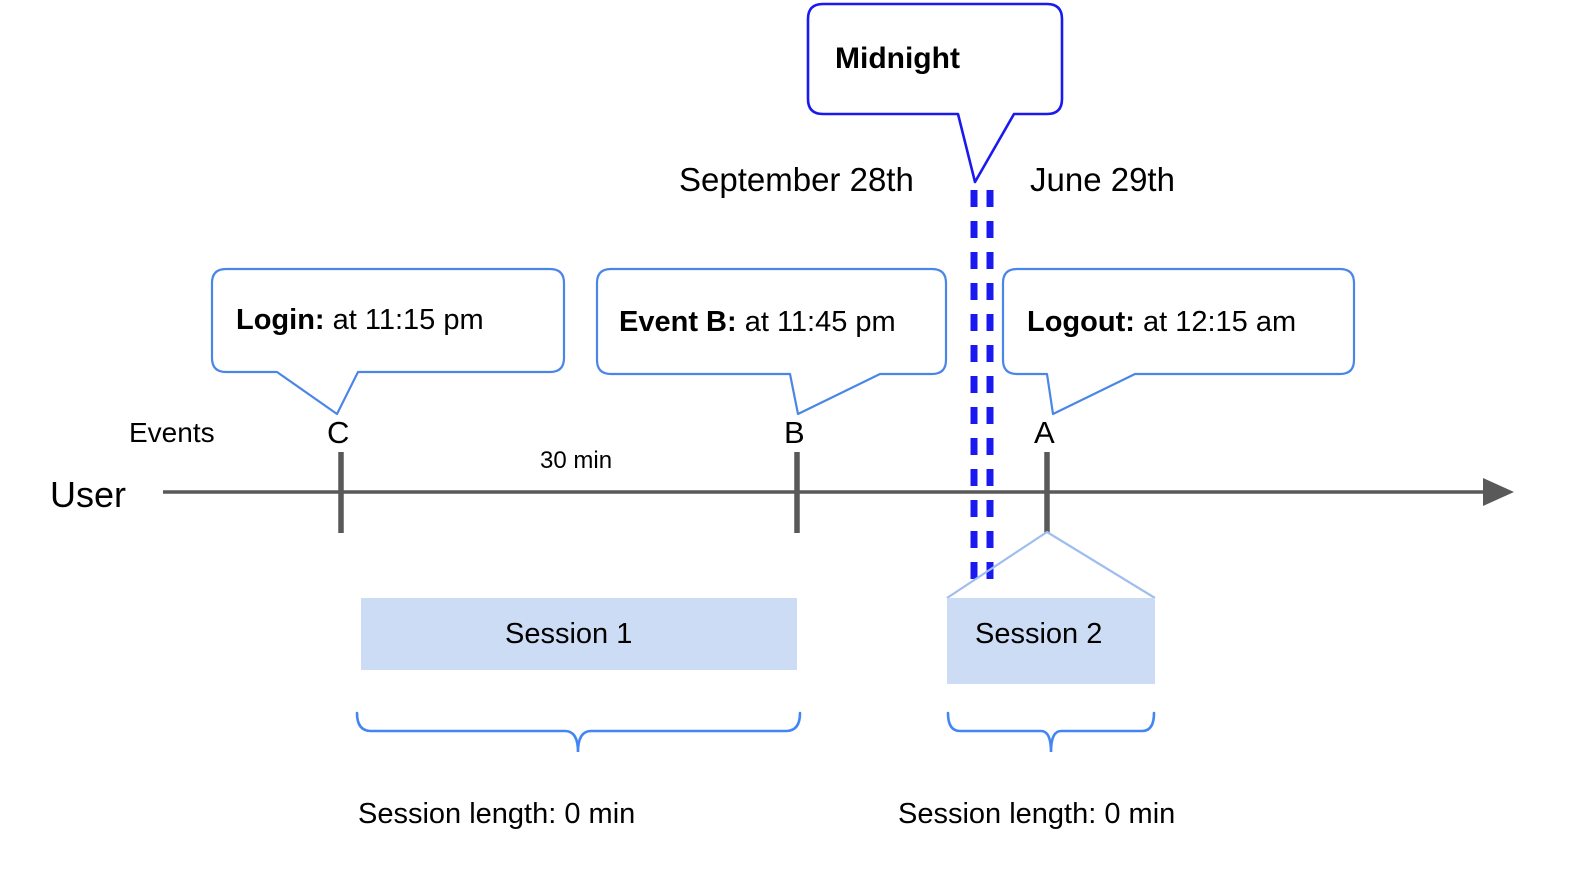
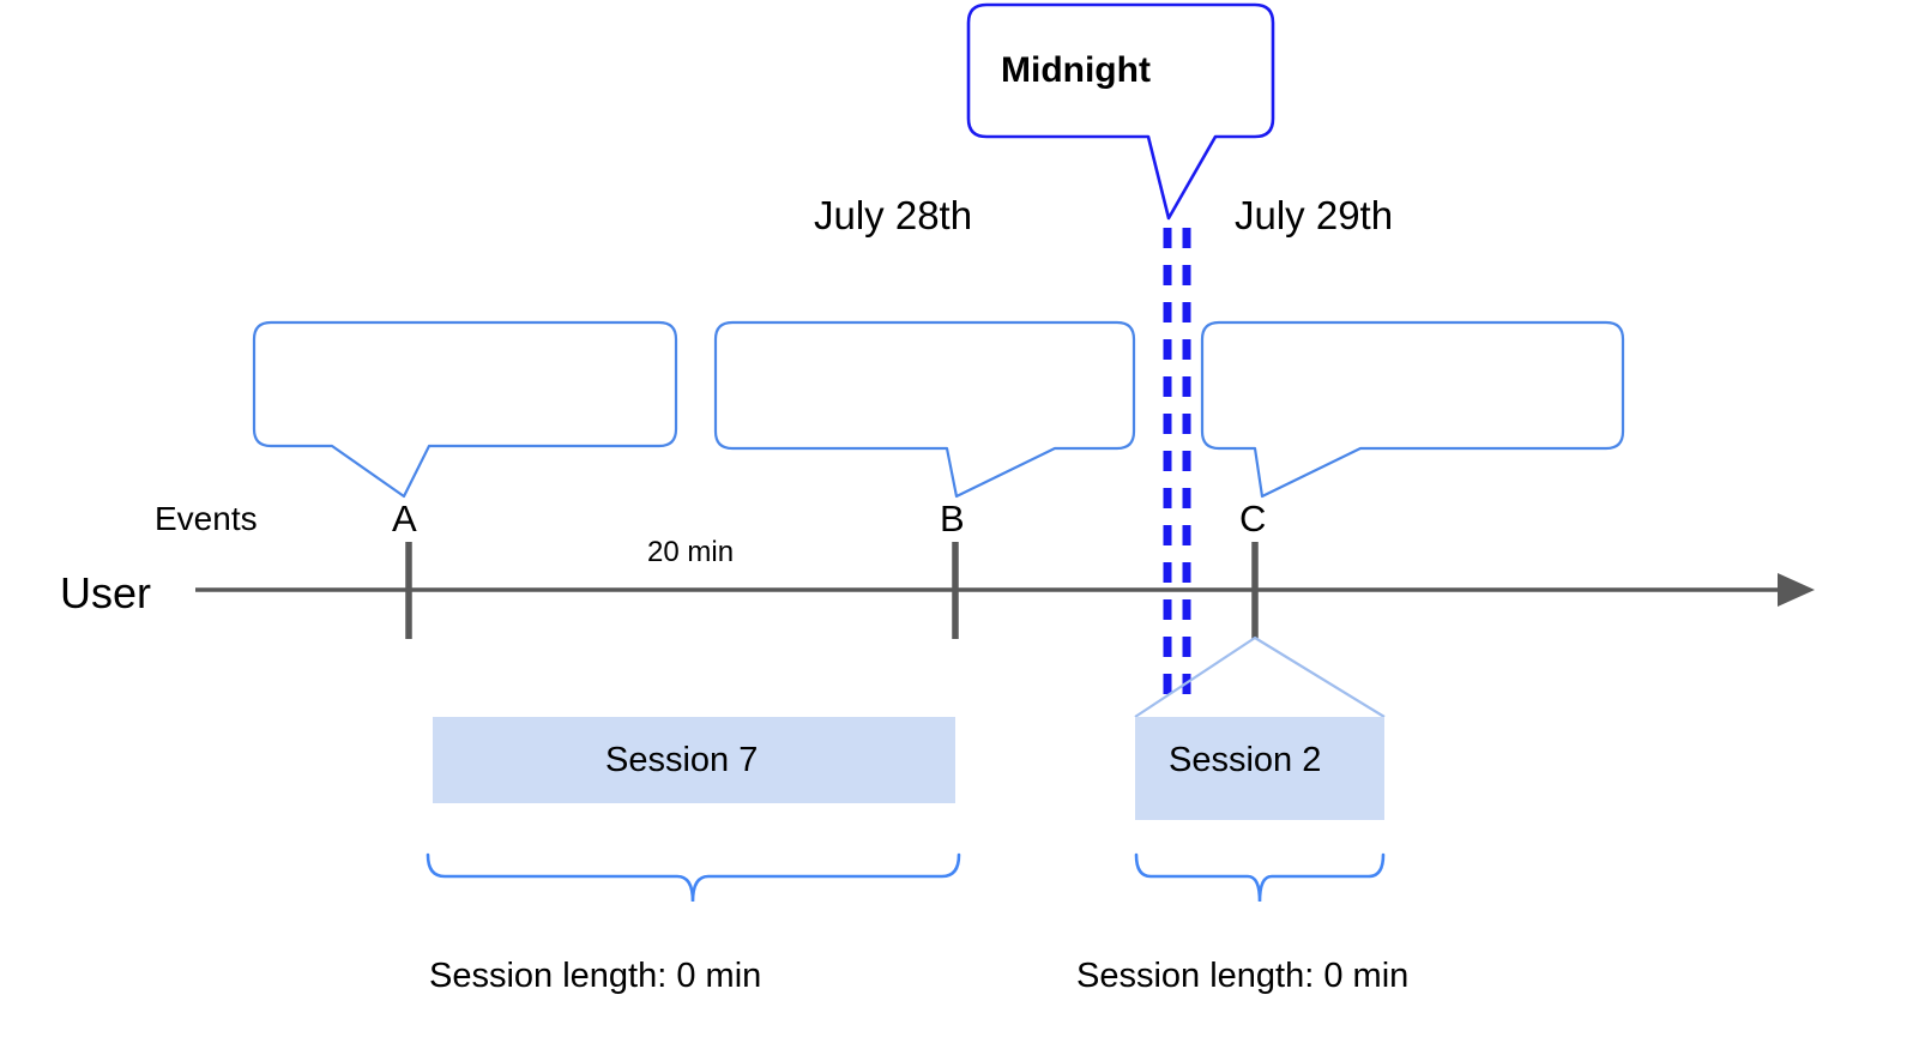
  Midnight
- September 28th
+ July 28th
- June 29th
+ July 29th
- Login: at 11:15 pm
- Event B: at 11:45 pm
- Logout: at 12:15 am
  Events
  User
- C
+ A
  B
- A
+ C
- 30 min
+ 20 min
- Session 1
+ Session 7
  Session 2
  Session length: 0 min
  Session length: 0 min
